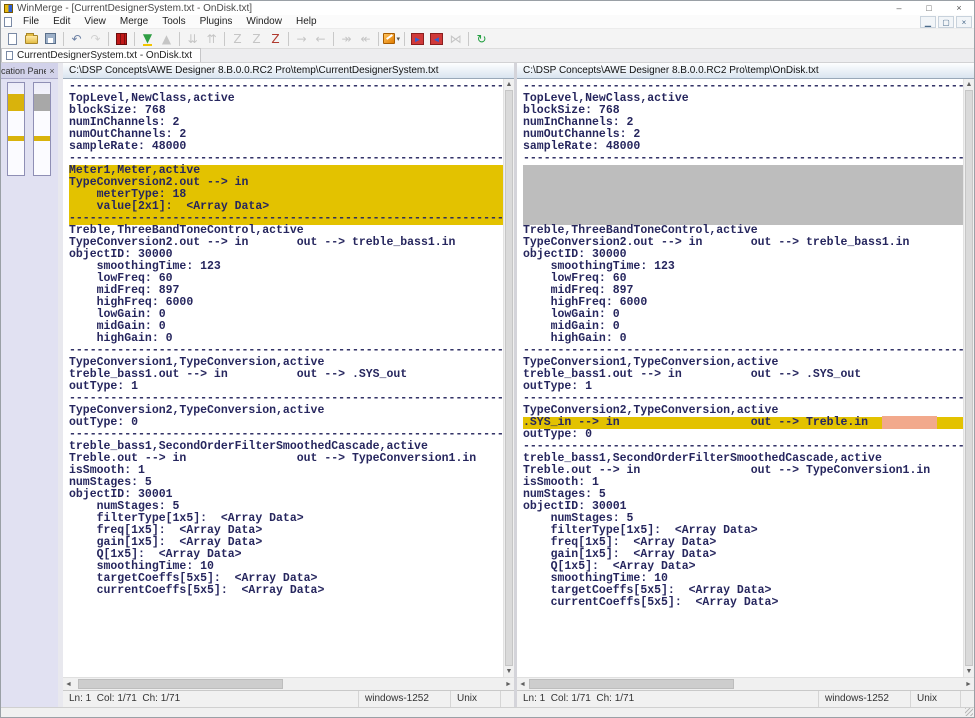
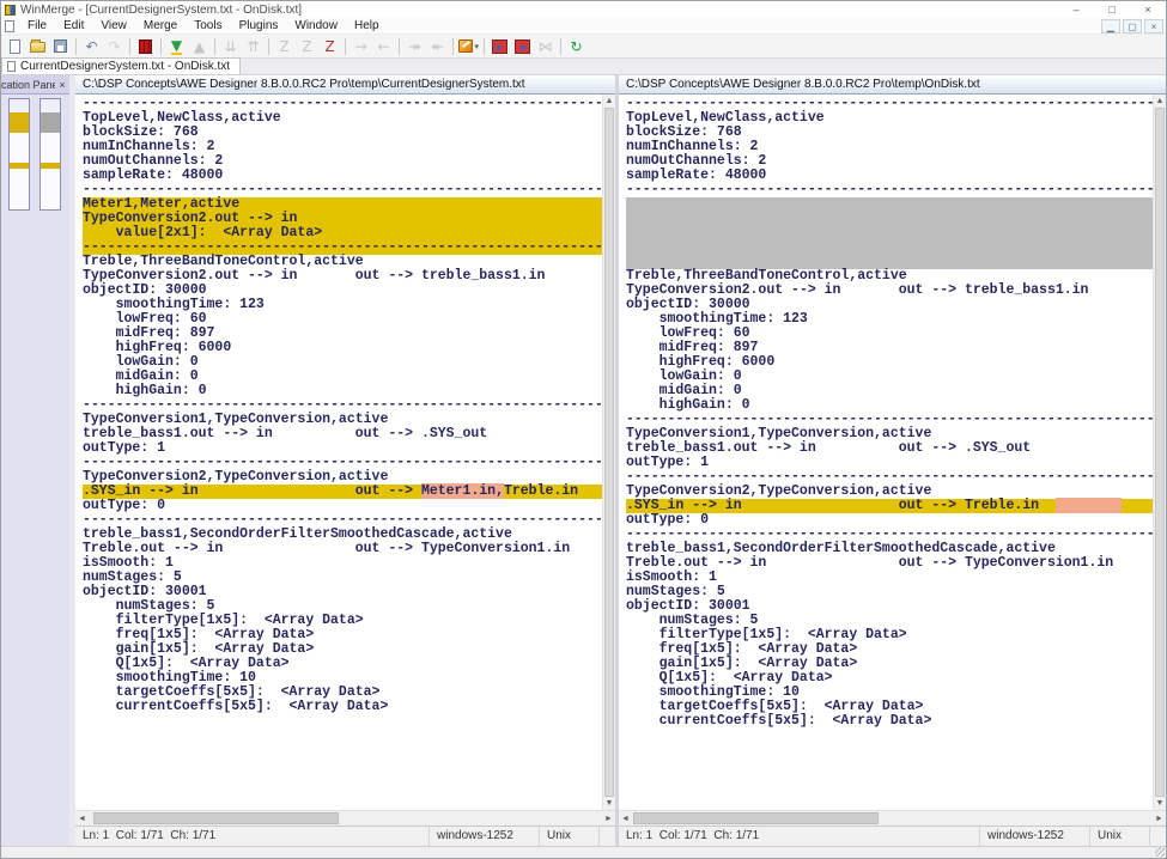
  WinMerge - [CurrentDesignerSystem.txt - OnDisk.txt]
  –
  □
  ×
  File
  Edit
  View
  Merge
  Tools
  Plugins
  Window
  Help
  ▁
  ▢
  ×
  ↶
  ↷
  ▼
  ▲
  ⇊
  ⇈
  Z
  Z
  Z
  →
  ←
  ↠
  ↞
  ⋈
  ↻
  CurrentDesignerSystem.txt - OnDisk.txt
  cation Pan
  ×
  C:\DSP Concepts\AWE Designer 8.B.0.0.RC2 Pro\temp\CurrentDesignerSystem.txt
  ---------------------------------------------------------------
  TopLevel,NewClass,active
  blockSize: 768
  numInChannels: 2
  numOutChannels: 2
  sampleRate: 48000
  ---------------------------------------------------------------
  Meter1,Meter,active
  TypeConversion2.out --> in
- meterType: 18
  value[2x1]: <Array Data>
  ---------------------------------------------------------------
  Treble,ThreeBandToneControl,active
  TypeConversion2.out --> in out --> treble_bass1.in
  objectID: 30000
  smoothingTime: 123
  lowFreq: 60
  midFreq: 897
  highFreq: 6000
  lowGain: 0
  midGain: 0
  highGain: 0
  ---------------------------------------------------------------
  TypeConversion1,TypeConversion,active
  treble_bass1.out --> in out --> .SYS_out
  outType: 1
  ---------------------------------------------------------------
  TypeConversion2,TypeConversion,active
+ .SYS_in --> in out --> Meter1.in,Treble.in
  outType: 0
  ---------------------------------------------------------------
  treble_bass1,SecondOrderFilterSmoothedCascade,active
  Treble.out --> in out --> TypeConversion1.in
  isSmooth: 1
  numStages: 5
  objectID: 30001
  numStages: 5
  filterType[1x5]: <Array Data>
  freq[1x5]: <Array Data>
  gain[1x5]: <Array Data>
  Q[1x5]: <Array Data>
  smoothingTime: 10
  targetCoeffs[5x5]: <Array Data>
  currentCoeffs[5x5]: <Array Data>
  Ln: 1 Col: 1/71 Ch: 1/71
  windows-1252
  Unix
  C:\DSP Concepts\AWE Designer 8.B.0.0.RC2 Pro\temp\OnDisk.txt
  ----------------------------------------------------------------
  TopLevel,NewClass,active
  blockSize: 768
  numInChannels: 2
  numOutChannels: 2
  sampleRate: 48000
  ----------------------------------------------------------------
  Treble,ThreeBandToneControl,active
  TypeConversion2.out --> in out --> treble_bass1.in
  objectID: 30000
  smoothingTime: 123
  lowFreq: 60
  midFreq: 897
  highFreq: 6000
  lowGain: 0
  midGain: 0
  highGain: 0
  ----------------------------------------------------------------
  TypeConversion1,TypeConversion,active
  treble_bass1.out --> in out --> .SYS_out
  outType: 1
  ----------------------------------------------------------------
  TypeConversion2,TypeConversion,active
  .SYS_in --> in out --> Treble.in
  outType: 0
  ----------------------------------------------------------------
  treble_bass1,SecondOrderFilterSmoothedCascade,active
  Treble.out --> in out --> TypeConversion1.in
  isSmooth: 1
  numStages: 5
  objectID: 30001
  numStages: 5
  filterType[1x5]: <Array Data>
  freq[1x5]: <Array Data>
  gain[1x5]: <Array Data>
  Q[1x5]: <Array Data>
  smoothingTime: 10
  targetCoeffs[5x5]: <Array Data>
  currentCoeffs[5x5]: <Array Data>
  Ln: 1 Col: 1/71 Ch: 1/71
  windows-1252
  Unix
